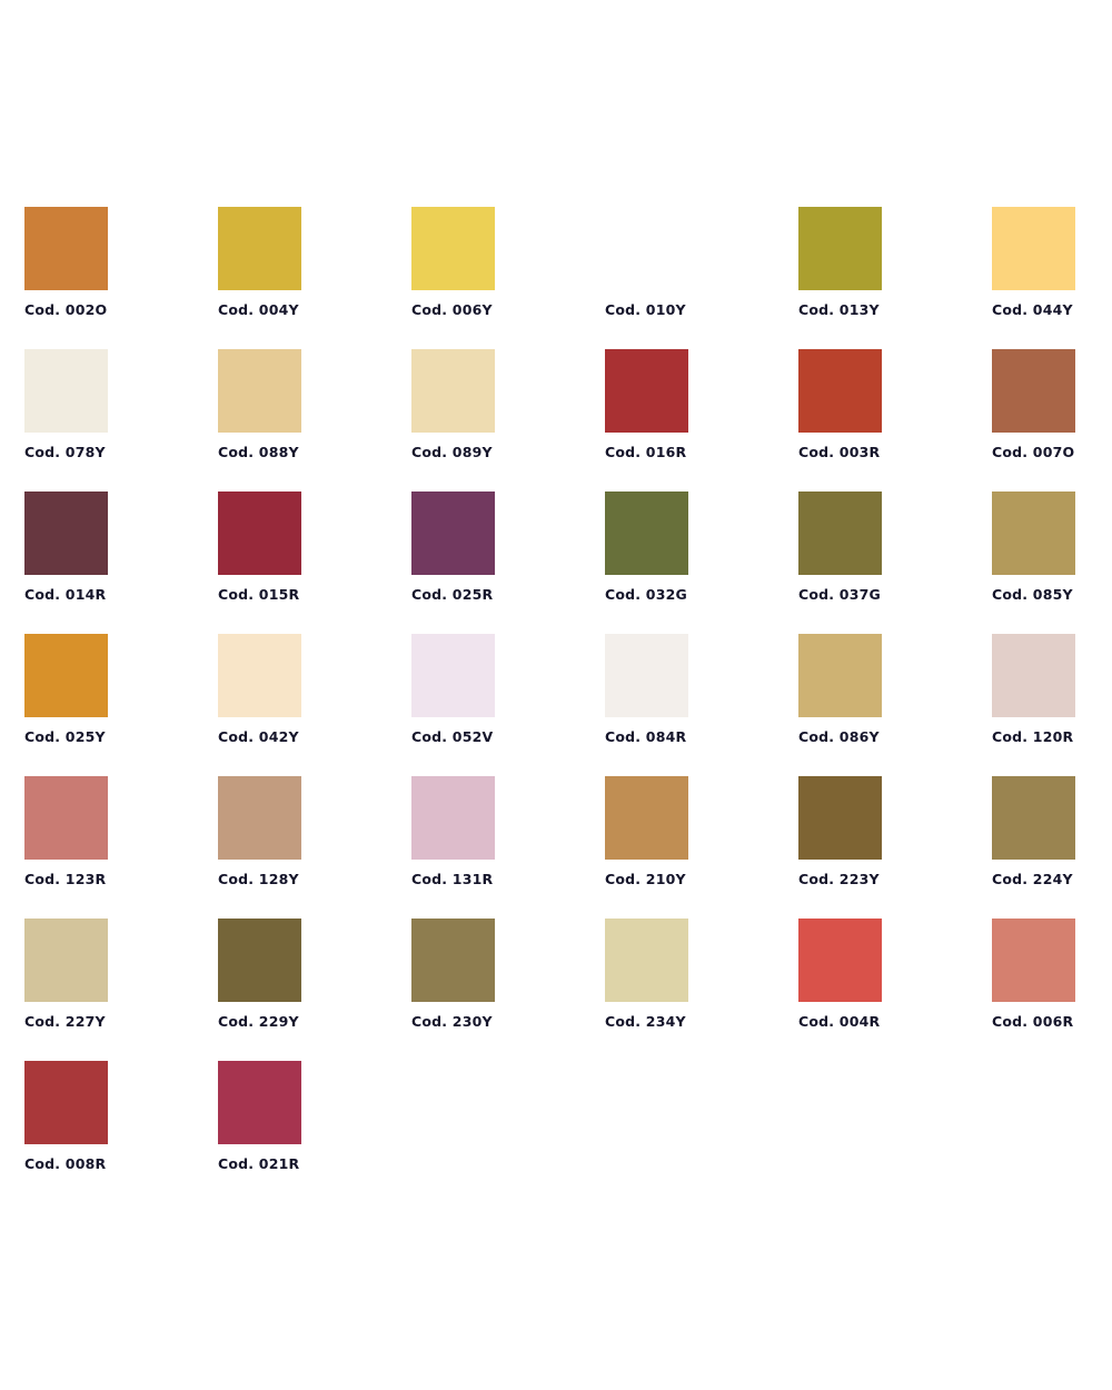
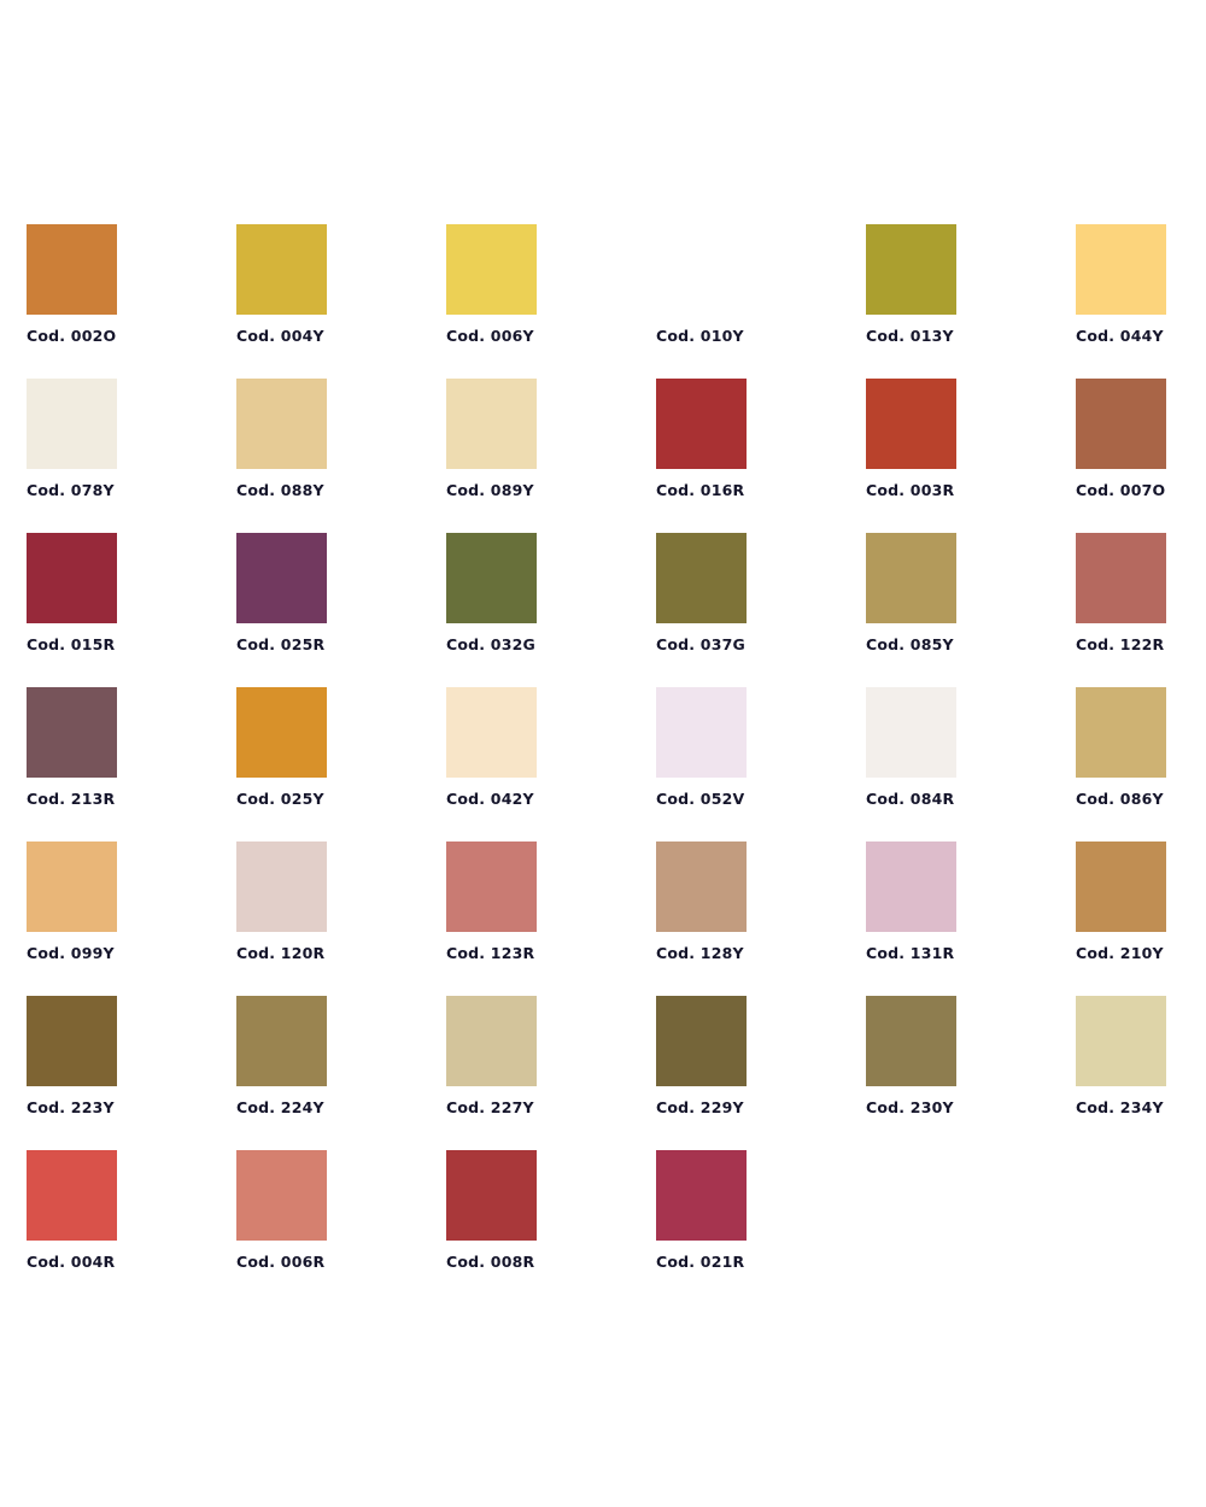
  Cod. 002O
  Cod. 004Y
  Cod. 006Y
  Cod. 010Y
  Cod. 013Y
  Cod. 044Y
  Cod. 078Y
  Cod. 088Y
  Cod. 089Y
  Cod. 016R
  Cod. 003R
  Cod. 007O
- Cod. 014R
  Cod. 015R
  Cod. 025R
  Cod. 032G
  Cod. 037G
  Cod. 085Y
+ Cod. 122R
+ Cod. 213R
  Cod. 025Y
  Cod. 042Y
  Cod. 052V
  Cod. 084R
  Cod. 086Y
+ Cod. 099Y
  Cod. 120R
  Cod. 123R
  Cod. 128Y
  Cod. 131R
  Cod. 210Y
  Cod. 223Y
  Cod. 224Y
  Cod. 227Y
  Cod. 229Y
  Cod. 230Y
  Cod. 234Y
  Cod. 004R
  Cod. 006R
  Cod. 008R
  Cod. 021R
